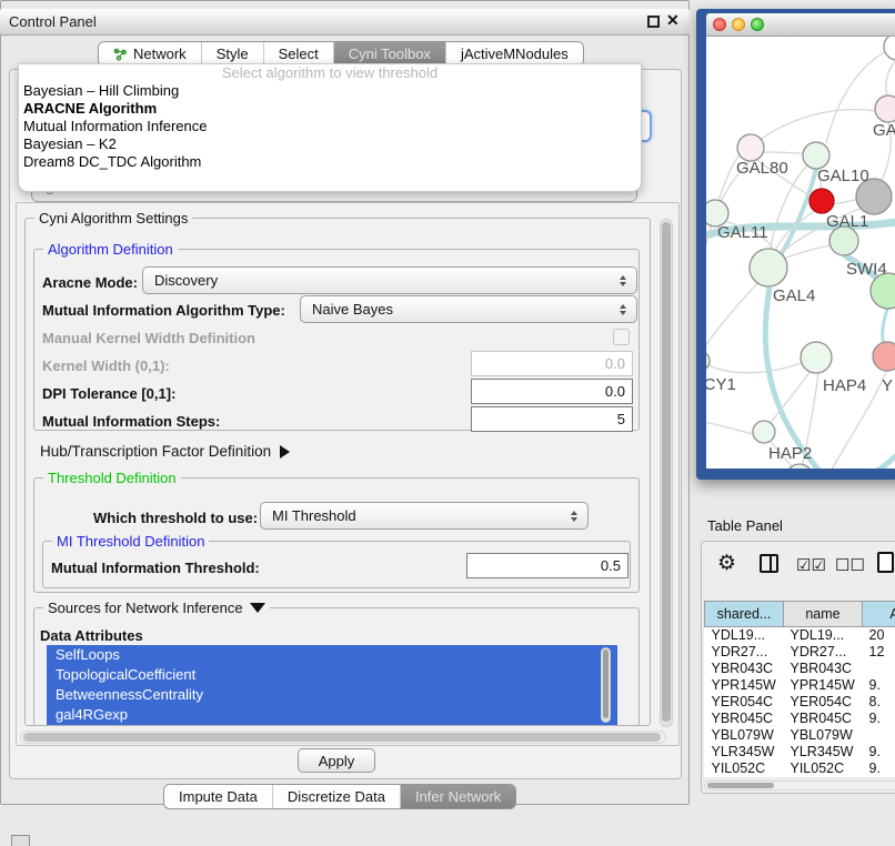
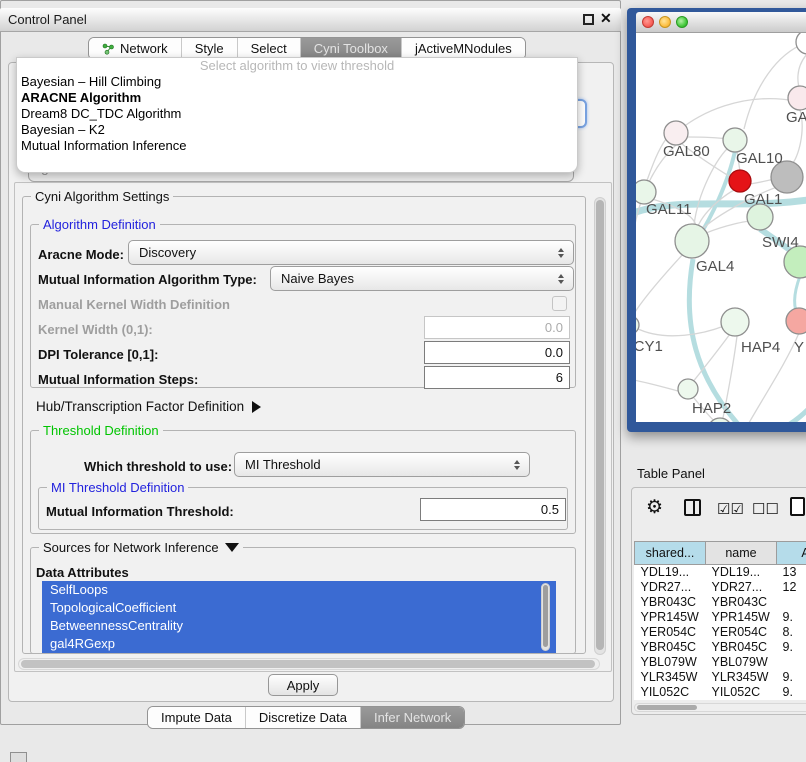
  Control Panel
  ✕
  Network
  Style
  Select
  Cyni Toolbox
  jActiveMNodules
  Select algorithm to view threshold
  Bayesian – Hill Climbing
  ARACNE Algorithm
- Mutual Information Inference
+ Dream8 DC_TDC Algorithm
  Bayesian – K2
- Dream8 DC_TDC Algorithm
+ Mutual Information Inference
  Cyni Algorithm Settings
  Algorithm Definition
  Aracne Mode:
  Discovery
  Mutual Information Algorithm Type:
  Naive Bayes
  Manual Kernel Width Definition
  Kernel Width (0,1):
  0.0
  DPI Tolerance [0,1]:
  0.0
  Mutual Information Steps:
- 5
+ 6
  Hub/Transcription Factor Definition
  Threshold Definition
  Which threshold to use:
  MI Threshold
  MI Threshold Definition
  Mutual Information Threshold:
  0.5
  Sources for Network Inference
  Data Attributes
  SelfLoops
  TopologicalCoefficient
  BetweennessCentrality
  gal4RGexp
  Apply
  Impute Data
  Discretize Data
  Infer Network
  GAL80
  GAL10
  GAL1
  GAL11
  SWI4
  GAL4
  CY1
  HAP4
  Y
  HAP2
  Table Panel
  ⚙
  ☑☑
  ☐☐
  shared...	name
- YDL19...	YDL19...	20
+ YDL19...	YDL19...	13
  YDR27...	YDR27...	12
  YBR043C	YBR043C
  YPR145W	YPR145W	9.
  YER054C	YER054C	8.
  YBR045C	YBR045C	9.
  YBL079W	YBL079W
  YLR345W	YLR345W	9.
  YIL052C	YIL052C	9.
